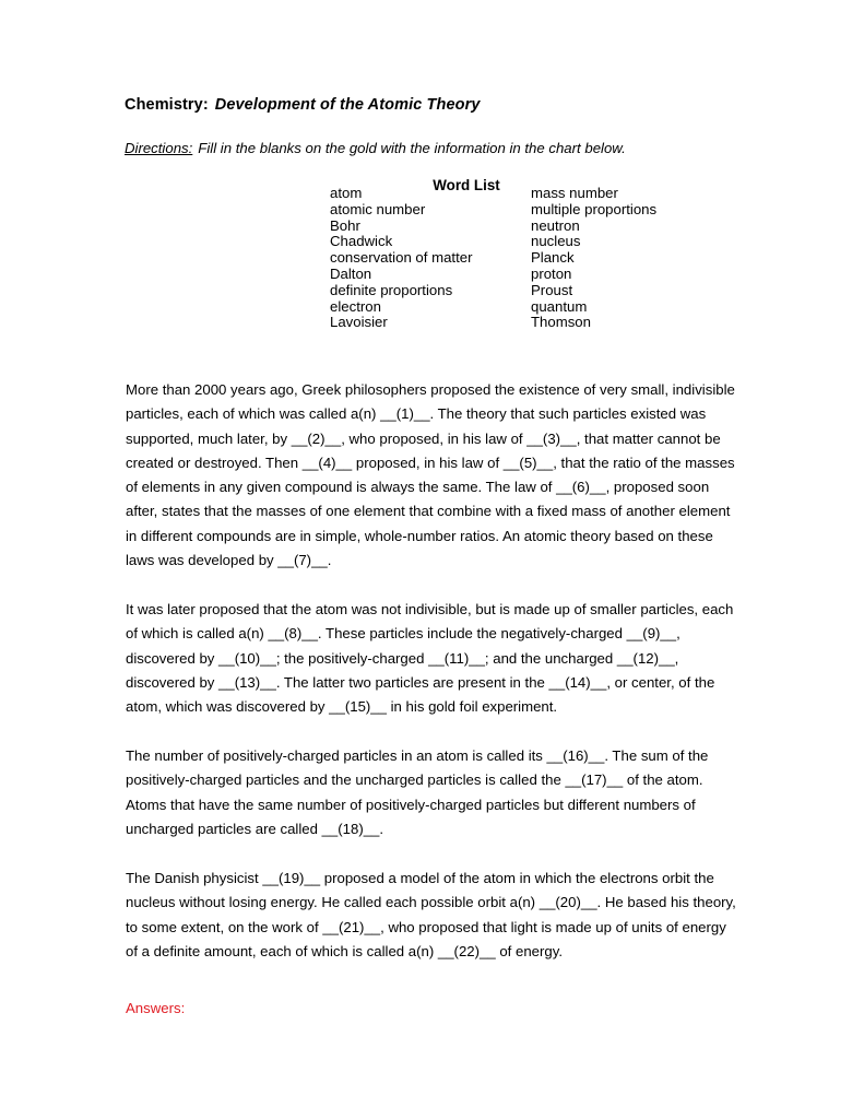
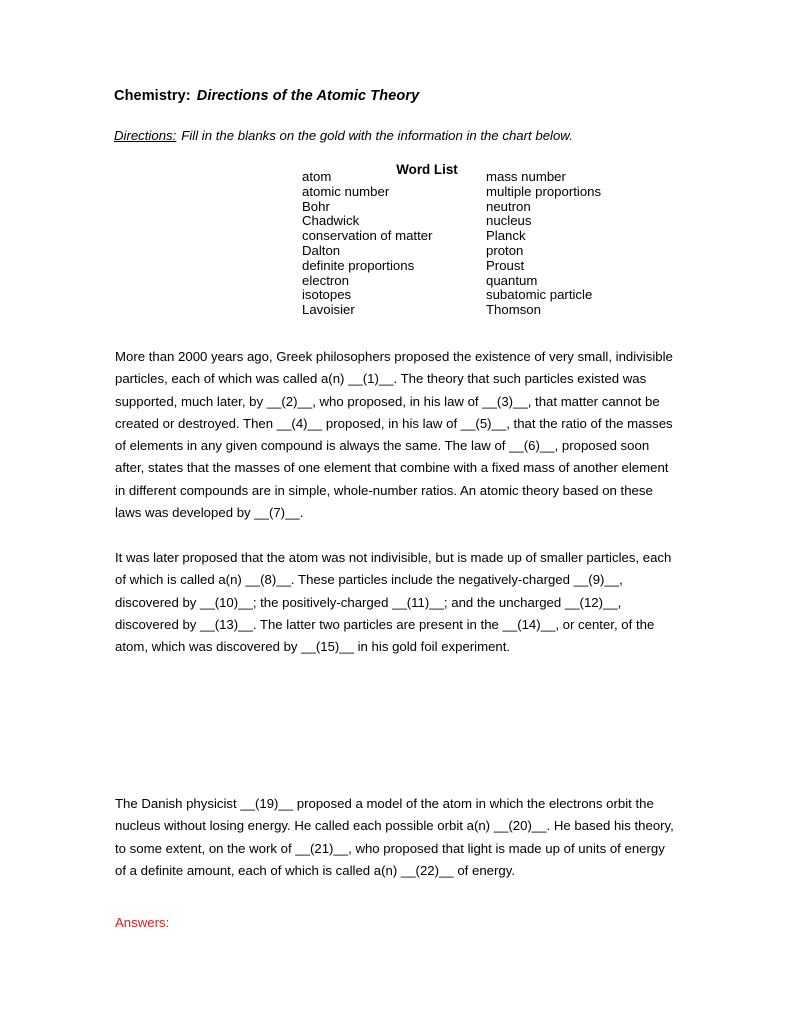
- Chemistry: Development of the Atomic Theory
+ Chemistry: Directions of the Atomic Theory
  Directions: Fill in the blanks on the gold with the information in the chart below.
  Word List
  atom
  mass number
  atomic number
  multiple proportions
  Bohr
  neutron
  Chadwick
  nucleus
  conservation of matter
  Planck
  Dalton
  proton
  definite proportions
  Proust
  electron
  quantum
+ isotopes
+ subatomic particle
  Lavoisier
  Thomson
  More than 2000 years ago, Greek philosophers proposed the existence of very small, indivisible particles, each of which was called a(n) __(1)__. The theory that such particles existed was supported, much later, by __(2)__, who proposed, in his law of __(3)__, that matter cannot be created or destroyed. Then __(4)__ proposed, in his law of __(5)__, that the ratio of the masses of elements in any given compound is always the same. The law of __(6)__, proposed soon after, states that the masses of one element that combine with a fixed mass of another element in different compounds are in simple, whole-number ratios. An atomic theory based on these laws was developed by __(7)__.
  It was later proposed that the atom was not indivisible, but is made up of smaller particles, each of which is called a(n) __(8)__. These particles include the negatively-charged __(9)__, discovered by __(10)__; the positively-charged __(11)__; and the uncharged __(12)__, discovered by __(13)__. The latter two particles are present in the __(14)__, or center, of the atom, which was discovered by __(15)__ in his gold foil experiment.
- The number of positively-charged particles in an atom is called its __(16)__. The sum of the positively-charged particles and the uncharged particles is called the __(17)__ of the atom. Atoms that have the same number of positively-charged particles but different numbers of uncharged particles are called __(18)__.
  The Danish physicist __(19)__ proposed a model of the atom in which the electrons orbit the nucleus without losing energy. He called each possible orbit a(n) __(20)__. He based his theory, to some extent, on the work of __(21)__, who proposed that light is made up of units of energy of a definite amount, each of which is called a(n) __(22)__ of energy.
  Answers:
